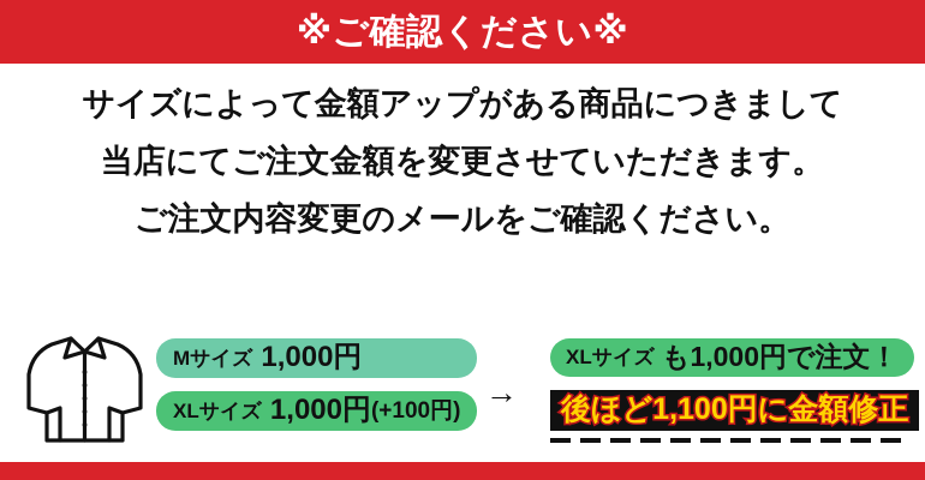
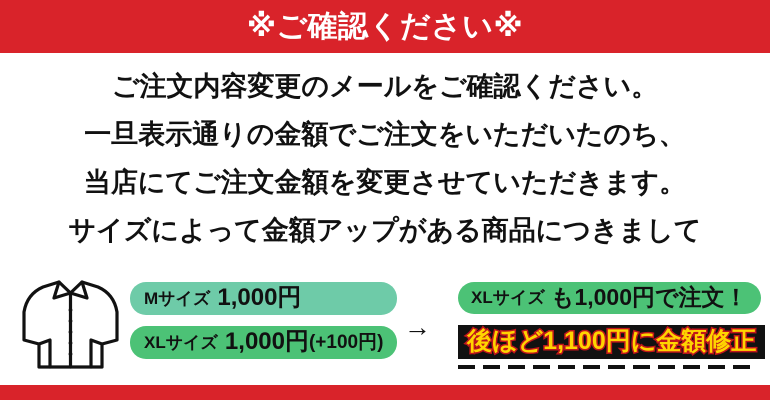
  ※ご確認ください※
- サイズによって金額アップがある商品につきまして
+ ご注文内容変更のメールをご確認ください。
+ 一旦表示通りの金額でご注文をいただいたのち、
  当店にてご注文金額を変更させていただきます。
- ご注文内容変更のメールをご確認ください。
+ サイズによって金額アップがある商品につきまして
  Mサイズ
  1,000円
  XLサイズ
  1,000円
  (+100円)
  →
  XLサイズ
  も1,000円で注文！
  後ほど1,100円に金額修正
